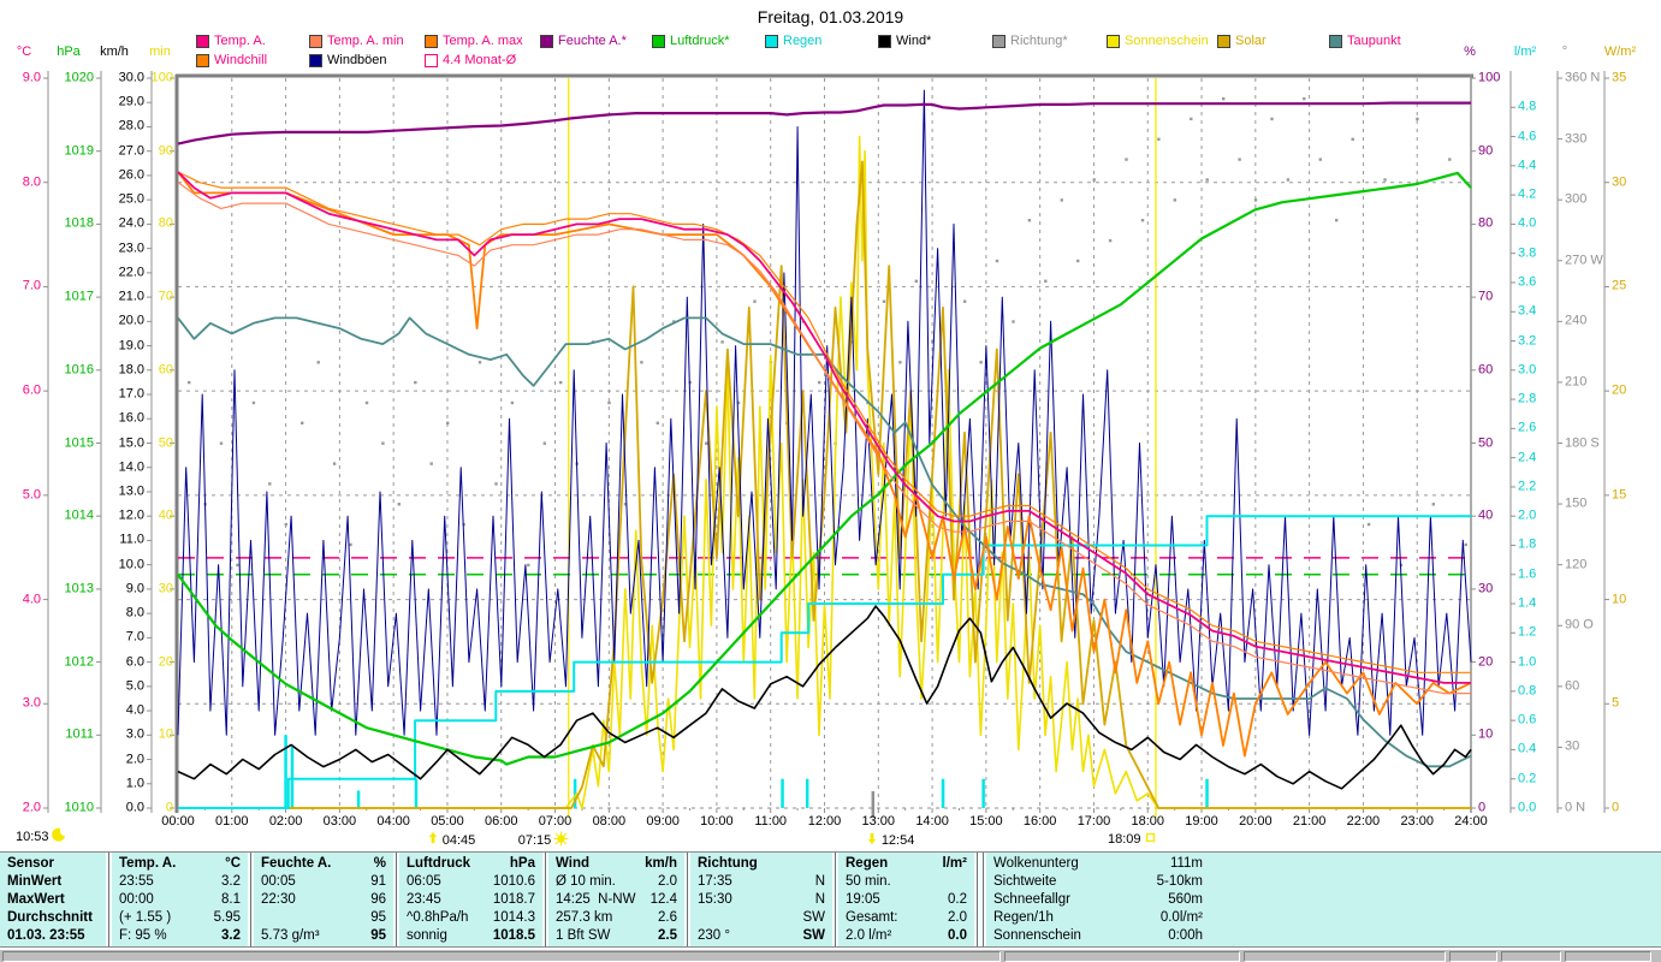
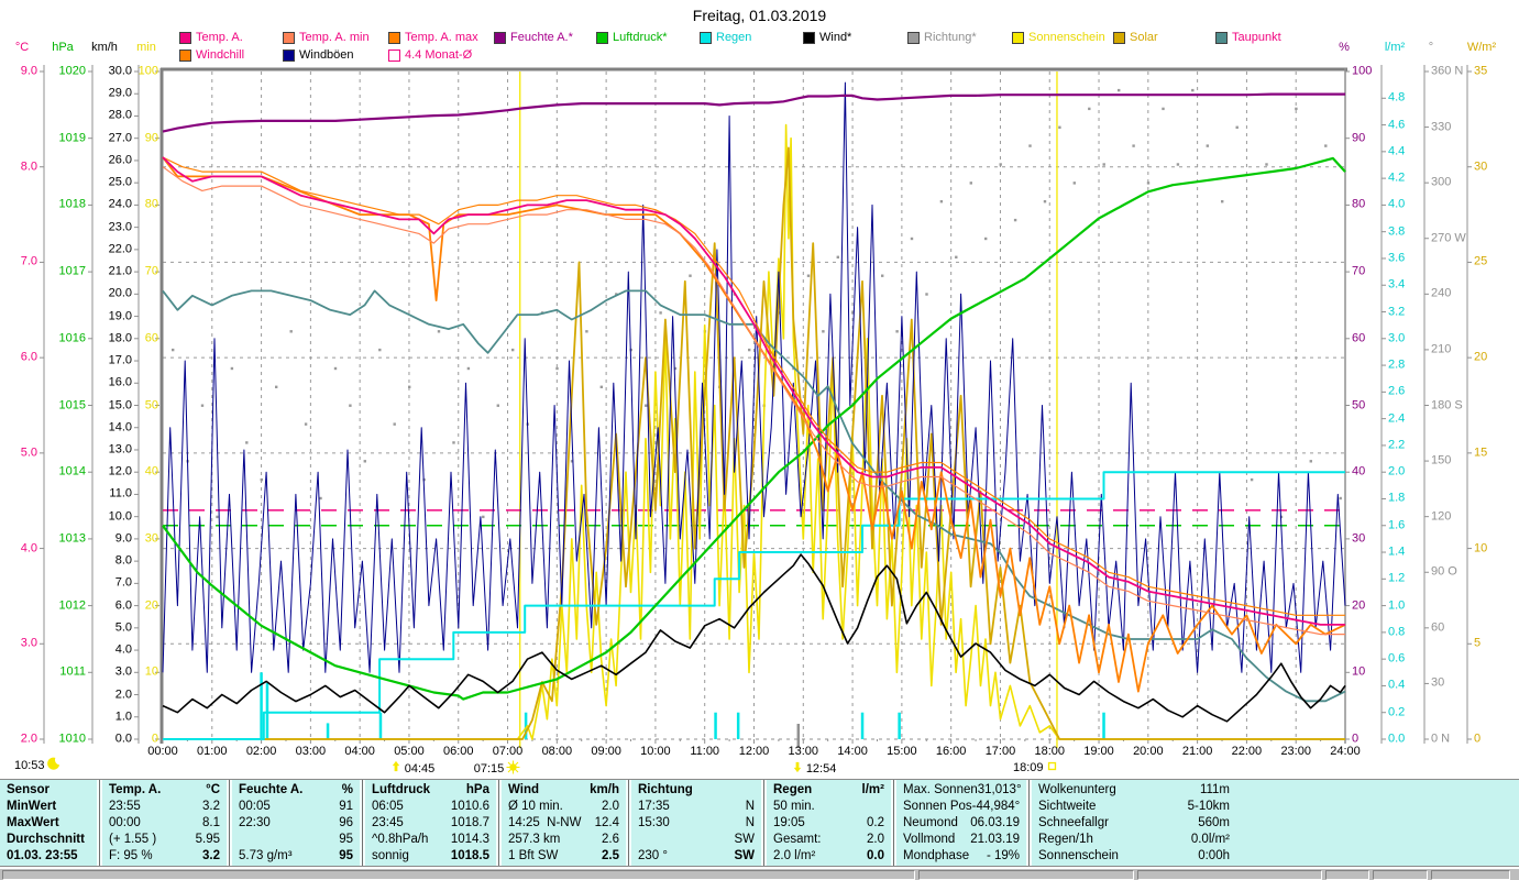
  Freitag, 01.03.2019
  Temp. A.
  Temp. A. min
  Temp. A. max
  Feuchte A.*
  Luftdruck*
  Regen
  Wind*
  Richtung*
  Sonnenschein
  Solar
  Taupunkt
  Windchill
  Windböen
  4.4 Monat-Ø
  9.0
  8.0
  7.0
  6.0
  5.0
  4.0
  3.0
  2.0
  1020
  1019
  1018
  1017
  1016
  1015
  1014
  1013
  1012
  1011
  1010
  30.0
  29.0
  28.0
  27.0
  26.0
  25.0
  24.0
  23.0
  22.0
  21.0
  20.0
  19.0
  18.0
  17.0
  16.0
  15.0
  14.0
  13.0
  12.0
  11.0
  10.0
  9.0
  8.0
  7.0
  6.0
  5.0
  4.0
  3.0
  2.0
  1.0
  0.0
  100
  90
  80
  70
  60
  50
  40
  30
  20
  10
  0
  100
  90
  80
  70
  60
  50
  40
  30
  20
  10
  0
  4.8
  4.6
  4.4
  4.2
  4.0
  3.8
  3.6
  3.4
  3.2
  3.0
  2.8
  2.6
  2.4
  2.2
  2.0
  1.8
  1.6
  1.4
  1.2
  1.0
  0.8
  0.6
  0.4
  0.2
  0.0
  360 N
  330
  300
  270 W
  240
  210
  180 S
  150
  120
  90 O
  60
  30
  0 N
  35
  30
  25
  20
  15
  10
  5
  0
  °C
  hPa
  km/h
  min
  %
  l/m²
  °
  W/m²
  00:00
  01:00
  02:00
  03:00
  04:00
  05:00
  06:00
  07:00
  08:00
  09:00
  10:00
  11:00
  12:00
  13:00
  14:00
  15:00
  16:00
  17:00
  18:00
  19:00
  20:00
  21:00
  22:00
  23:00
  24:00
  04:45
  07:15
  12:54
  18:09
  10:53
  Sensor
  MinWert
  MaxWert
  Durchschnitt
  01.03. 23:55
  Temp. A.
  °C
  23:55
  3.2
  00:00
  8.1
  (+ 1.55 )
  5.95
  F: 95 %
  3.2
  Feuchte A.
  %
  00:05
  91
  22:30
  96
  95
  5.73 g/m³
  95
  Luftdruck
  hPa
  06:05
  1010.6
  23:45
  1018.7
  ^0.8hPa/h
  1014.3
  sonnig
  1018.5
  Wind
  km/h
  Ø 10 min.
  2.0
  14:25 N-NW
  12.4
  257.3 km
  2.6
  1 Bft SW
  2.5
  Richtung
  17:35
  N
  15:30
  N
  SW
  230 °
  SW
  Regen
  l/m²
  50 min.
  19:05
  0.2
  Gesamt:
  2.0
  2.0 l/m²
  0.0
+ Max. Sonnen
+ 31,013°
+ Sonnen Pos
+ -44,984°
+ Neumond
+ 06.03.19
+ Vollmond
+ 21.03.19
+ Mondphase
+ - 19%
  Wolkenunterg
  111m
  Sichtweite
  5-10km
  Schneefallgr
  560m
  Regen/1h
  0.0l/m²
  Sonnenschein
  0:00h
